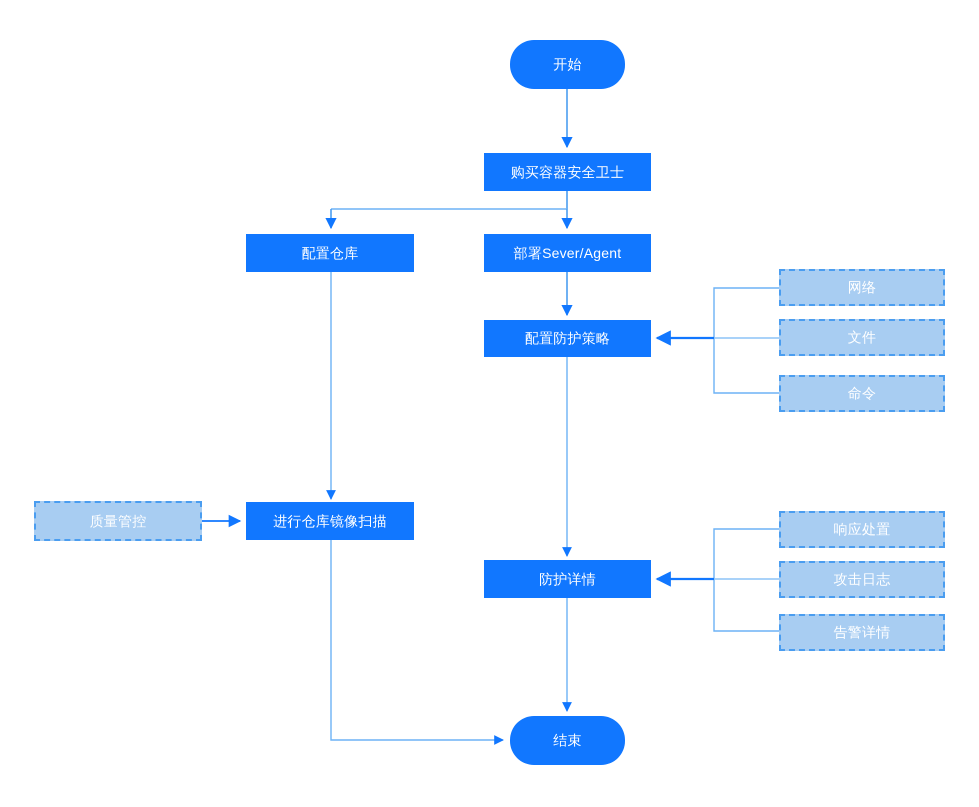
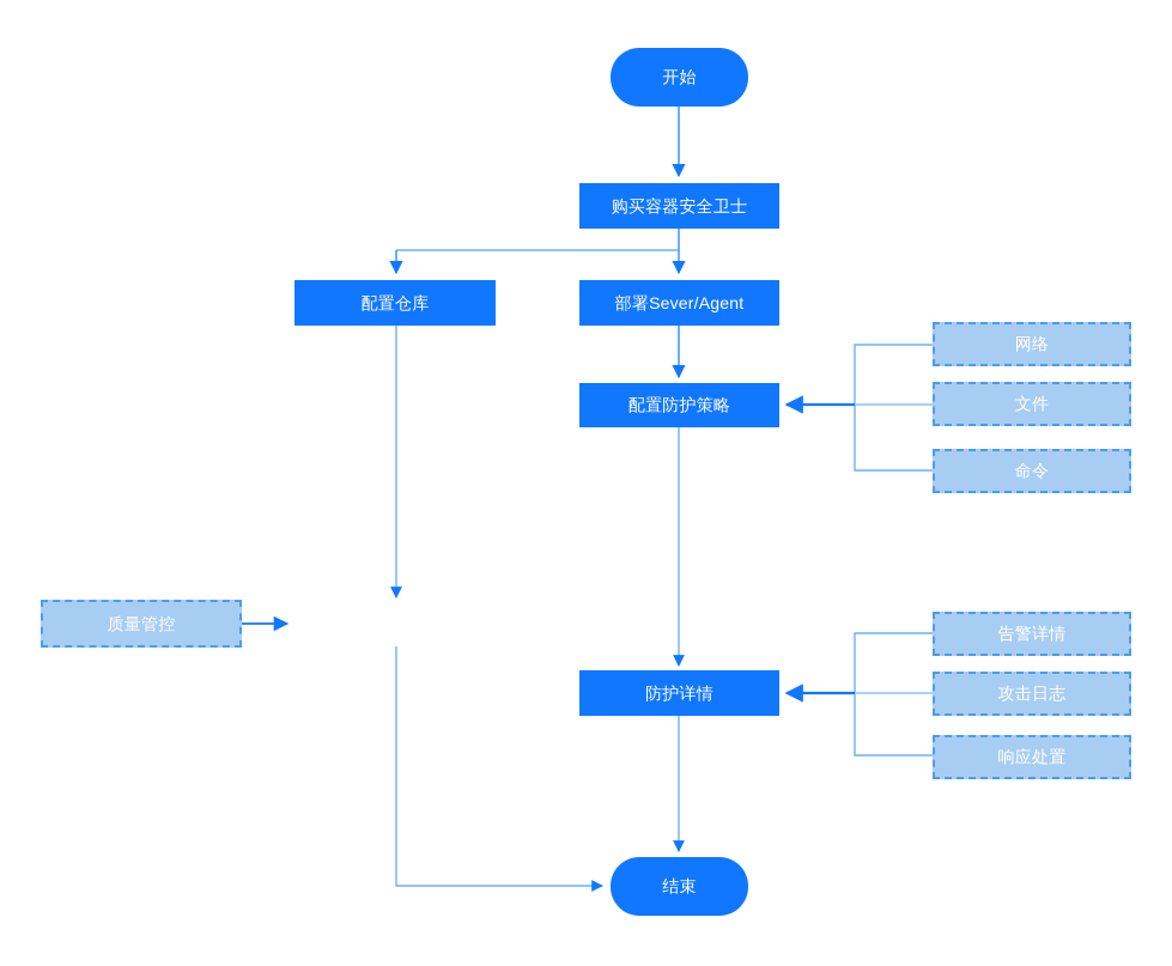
  开始
  购买容器安全卫士
  配置仓库
  部署Sever/Agent
  配置防护策略
- 进行仓库镜像扫描
  防护详情
  结束
  网络
  文件
  命令
- 响应处置
+ 告警详情
  攻击日志
- 告警详情
+ 响应处置
  质量管控
